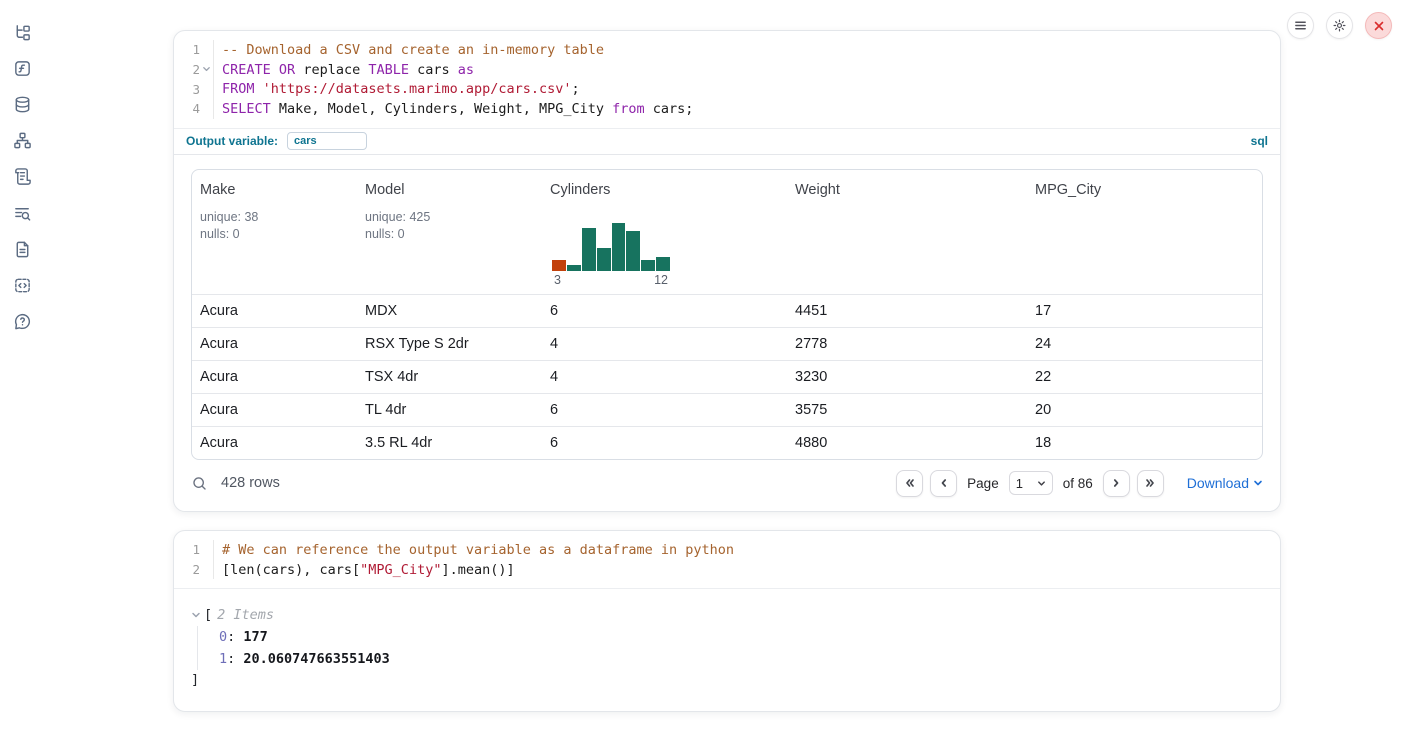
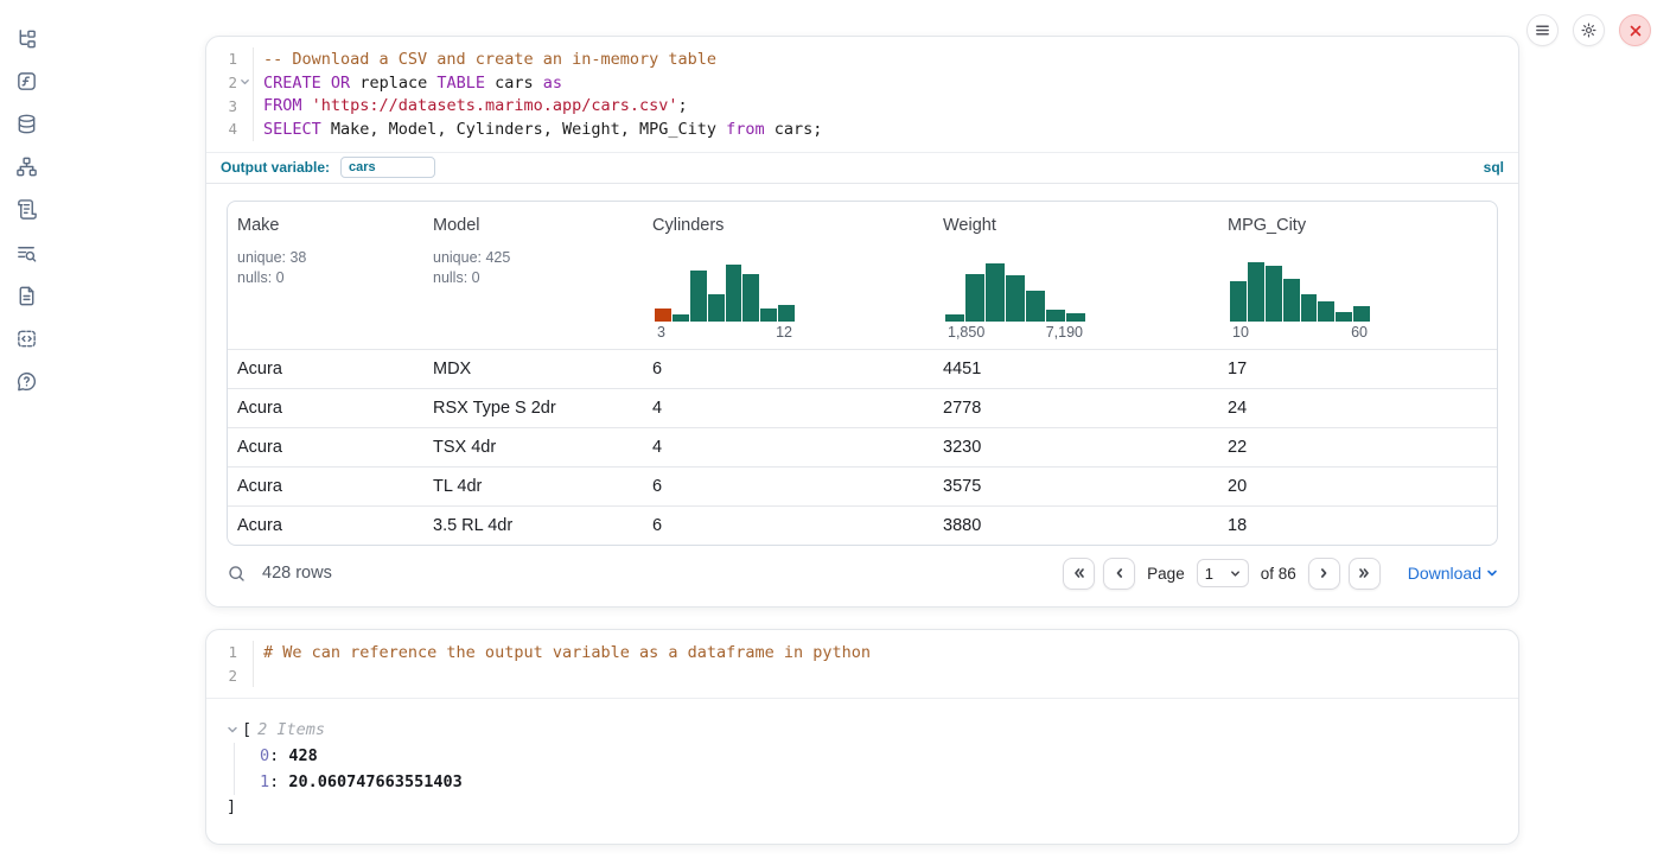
  1
  -- Download a CSV and create an in-memory table
  2
  CREATE OR replace TABLE cars as
  3
  FROM 'https://datasets.marimo.app/cars.csv';
  4
  SELECT Make, Model, Cylinders, Weight, MPG_City from cars;
  Output variable:
  cars
  sql
  Make
  unique: 38
  nulls: 0
  Model
  unique: 425
  nulls: 0
  Cylinders
  3
  12
  Weight
+ 1,850
+ 7,190
  MPG_City
+ 10
+ 60
  Acura
  MDX
  6
  4451
  17
  Acura
  RSX Type S 2dr
  4
  2778
  24
  Acura
  TSX 4dr
  4
  3230
  22
  Acura
  TL 4dr
  6
  3575
  20
  Acura
  3.5 RL 4dr
  6
- 4880
+ 3880
  18
  428 rows
  Page
  1
  of 86
  Download
  1
  # We can reference the output variable as a dataframe in python
  2
- [len(cars), cars["MPG_City"].mean()]
  [
  2 Items
  0
  :
- 177
+ 428
  1
  :
  20.060747663551403
  ]
